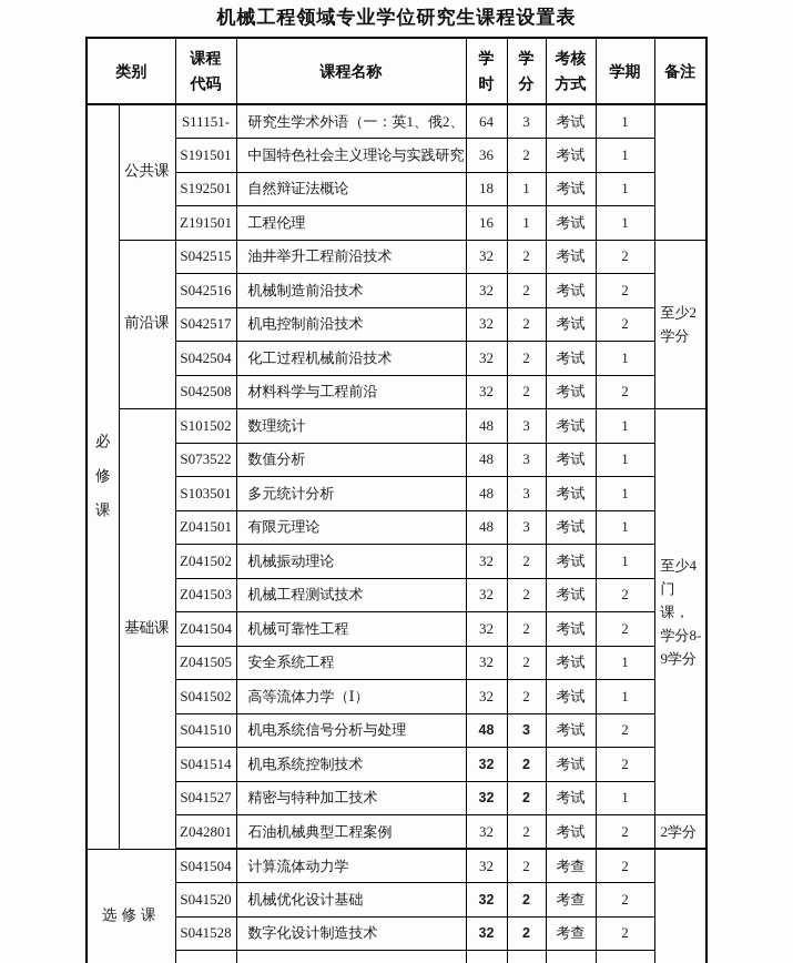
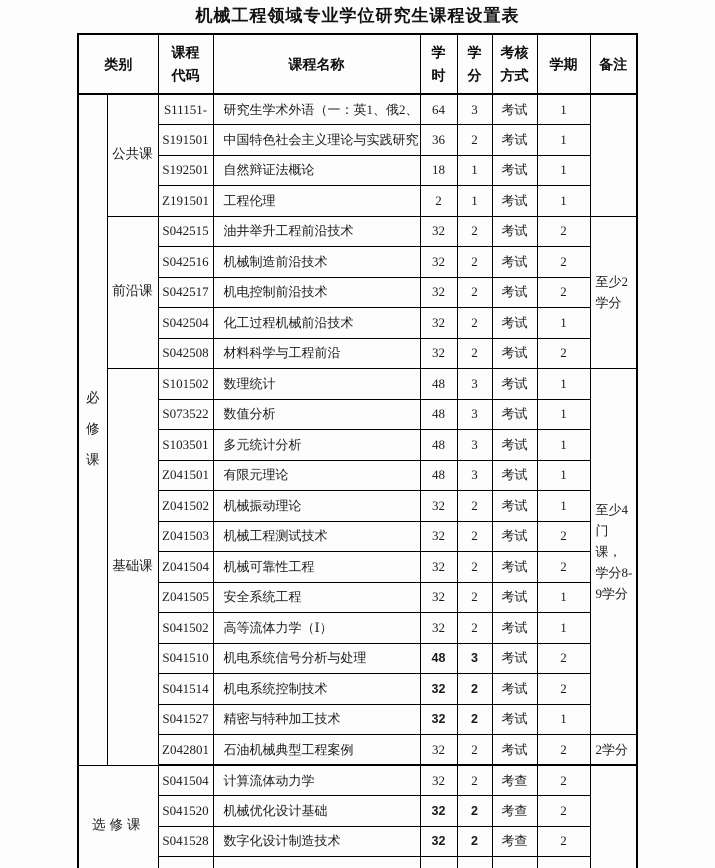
  机械工程领域专业学位研究生课程设置表
  类别	课程 代码	课程名称	学 时	学 分	考核 方式	学期	备注
  必修课	公共课	S11151-	研究生学术外语（一：英1、俄2、	64	3	考试	1
  S191501	中国特色社会主义理论与实践研究	36	2	考试	1
  S192501	自然辩证法概论	18	1	考试	1
- Z191501	工程伦理	16	1	考试	1
+ Z191501	工程伦理	2	1	考试	1
  前沿课	S042515	油井举升工程前沿技术	32	2	考试	2	至少2学分
  S042516	机械制造前沿技术	32	2	考试	2
  S042517	机电控制前沿技术	32	2	考试	2
  S042504	化工过程机械前沿技术	32	2	考试	1
  S042508	材料科学与工程前沿	32	2	考试	2
  基础课	S101502	数理统计	48	3	考试	1	至少4门课，学分8-9学分
  S073522	数值分析	48	3	考试	1
  S103501	多元统计分析	48	3	考试	1
  Z041501	有限元理论	48	3	考试	1
  Z041502	机械振动理论	32	2	考试	1
  Z041503	机械工程测试技术	32	2	考试	2
  Z041504	机械可靠性工程	32	2	考试	2
  Z041505	安全系统工程	32	2	考试	1
  S041502	高等流体力学（Ⅰ）	32	2	考试	1
  S041510	机电系统信号分析与处理	48	3	考试	2
  S041514	机电系统控制技术	32	2	考试	2
  S041527	精密与特种加工技术	32	2	考试	1
  Z042801	石油机械典型工程案例	32	2	考试	2	2学分
  选修课	S041504	计算流体动力学	32	2	考查	2
  S041520	机械优化设计基础	32	2	考查	2
  S041528	数字化设计制造技术	32	2	考查	2
